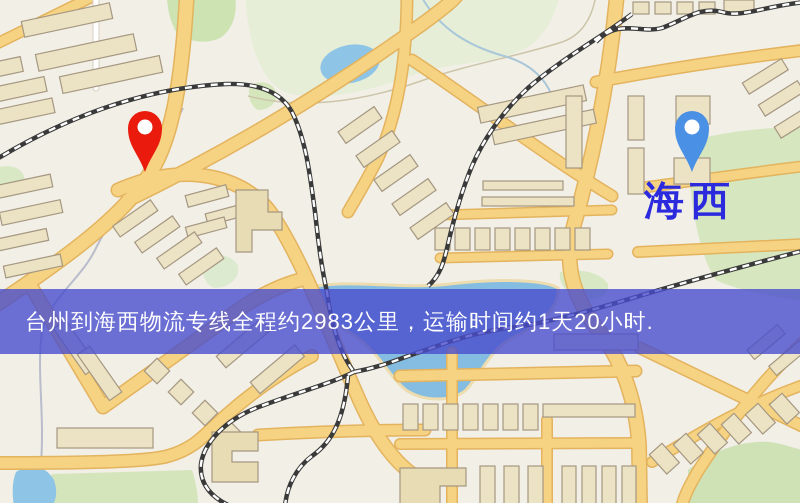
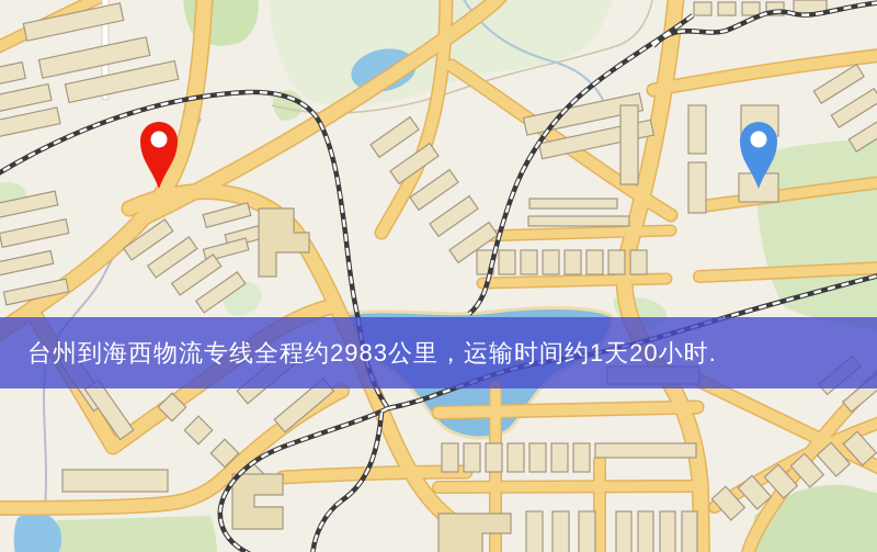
- 海西
  台州到海西物流专线全程约2983公里，运输时间约1天20小时.
